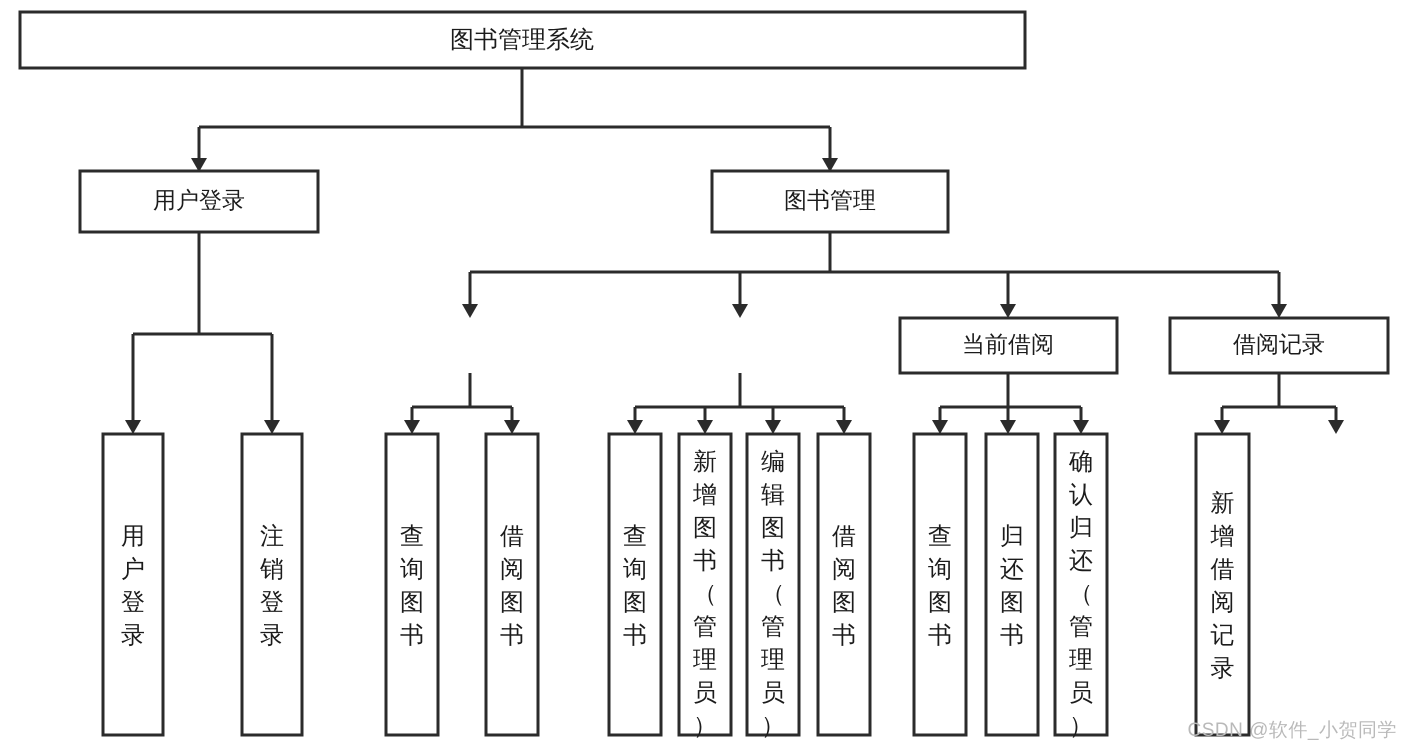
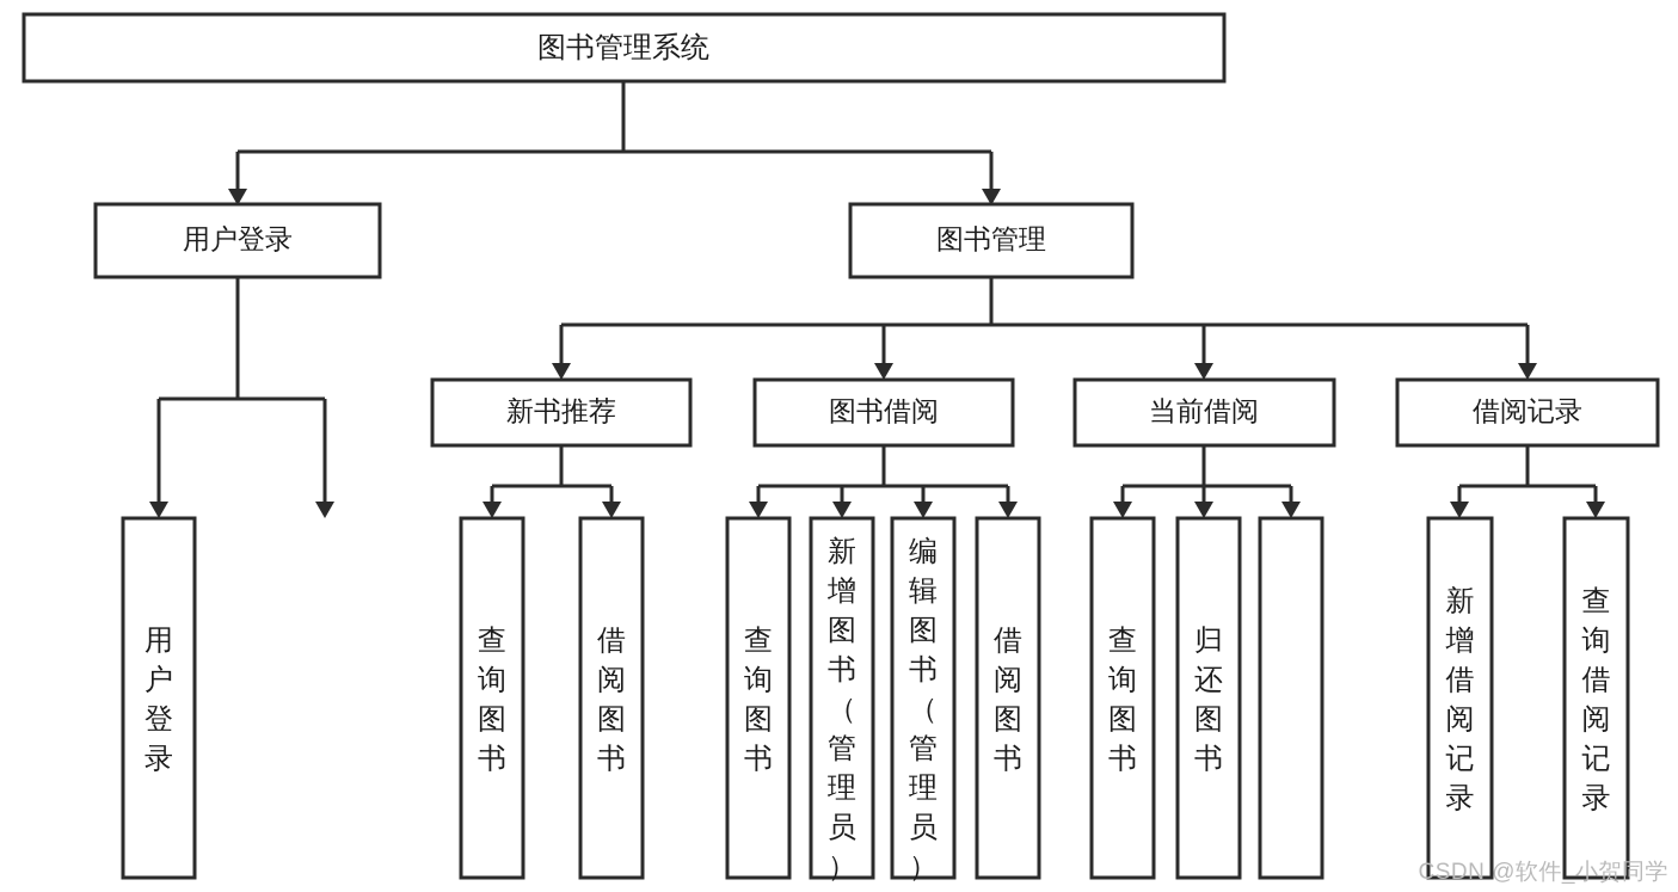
  图书管理系统
  用户登录
  图书管理
+ 新书推荐
+ 图书借阅
  当前借阅
  借阅记录
  用户登录
- 注销登录
  查询图书
  借阅图书
  查询图书
  新增图书（管理员）
  编辑图书（管理员）
  借阅图书
  查询图书
  归还图书
- 确认归还（管理员）
  新增借阅记录
+ 查询借阅记录
  CSDN @软件_小贺同学
